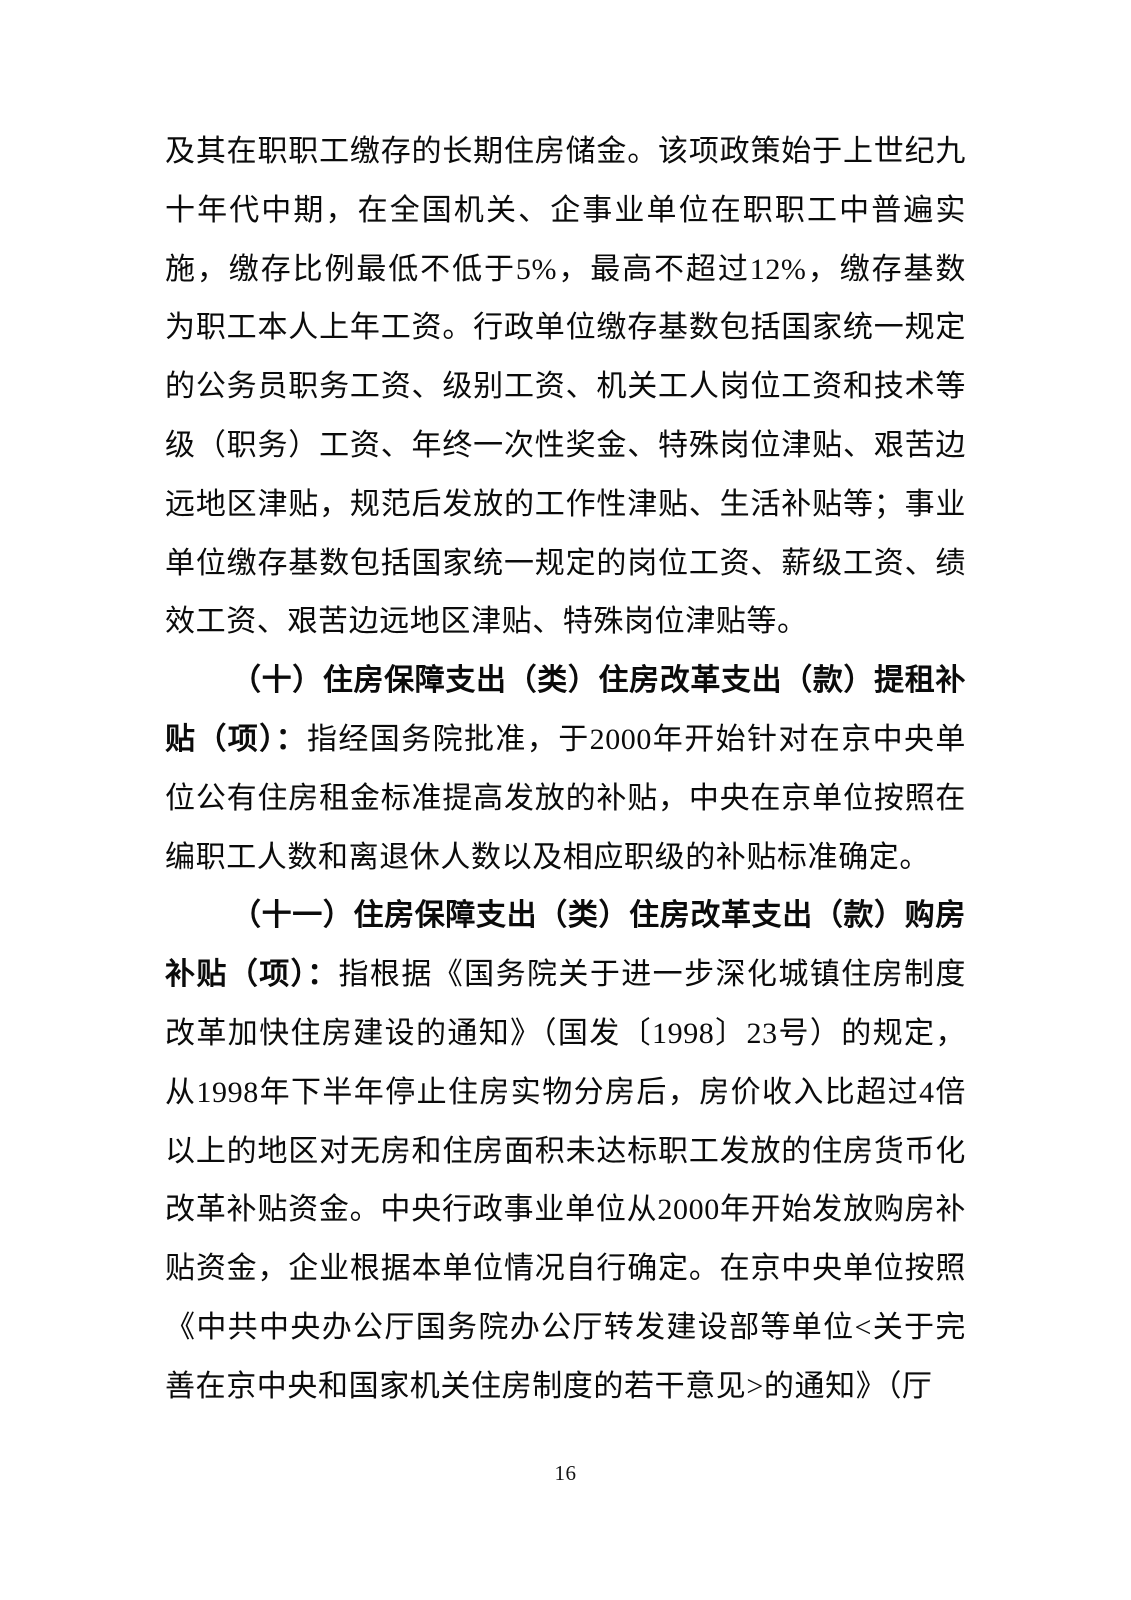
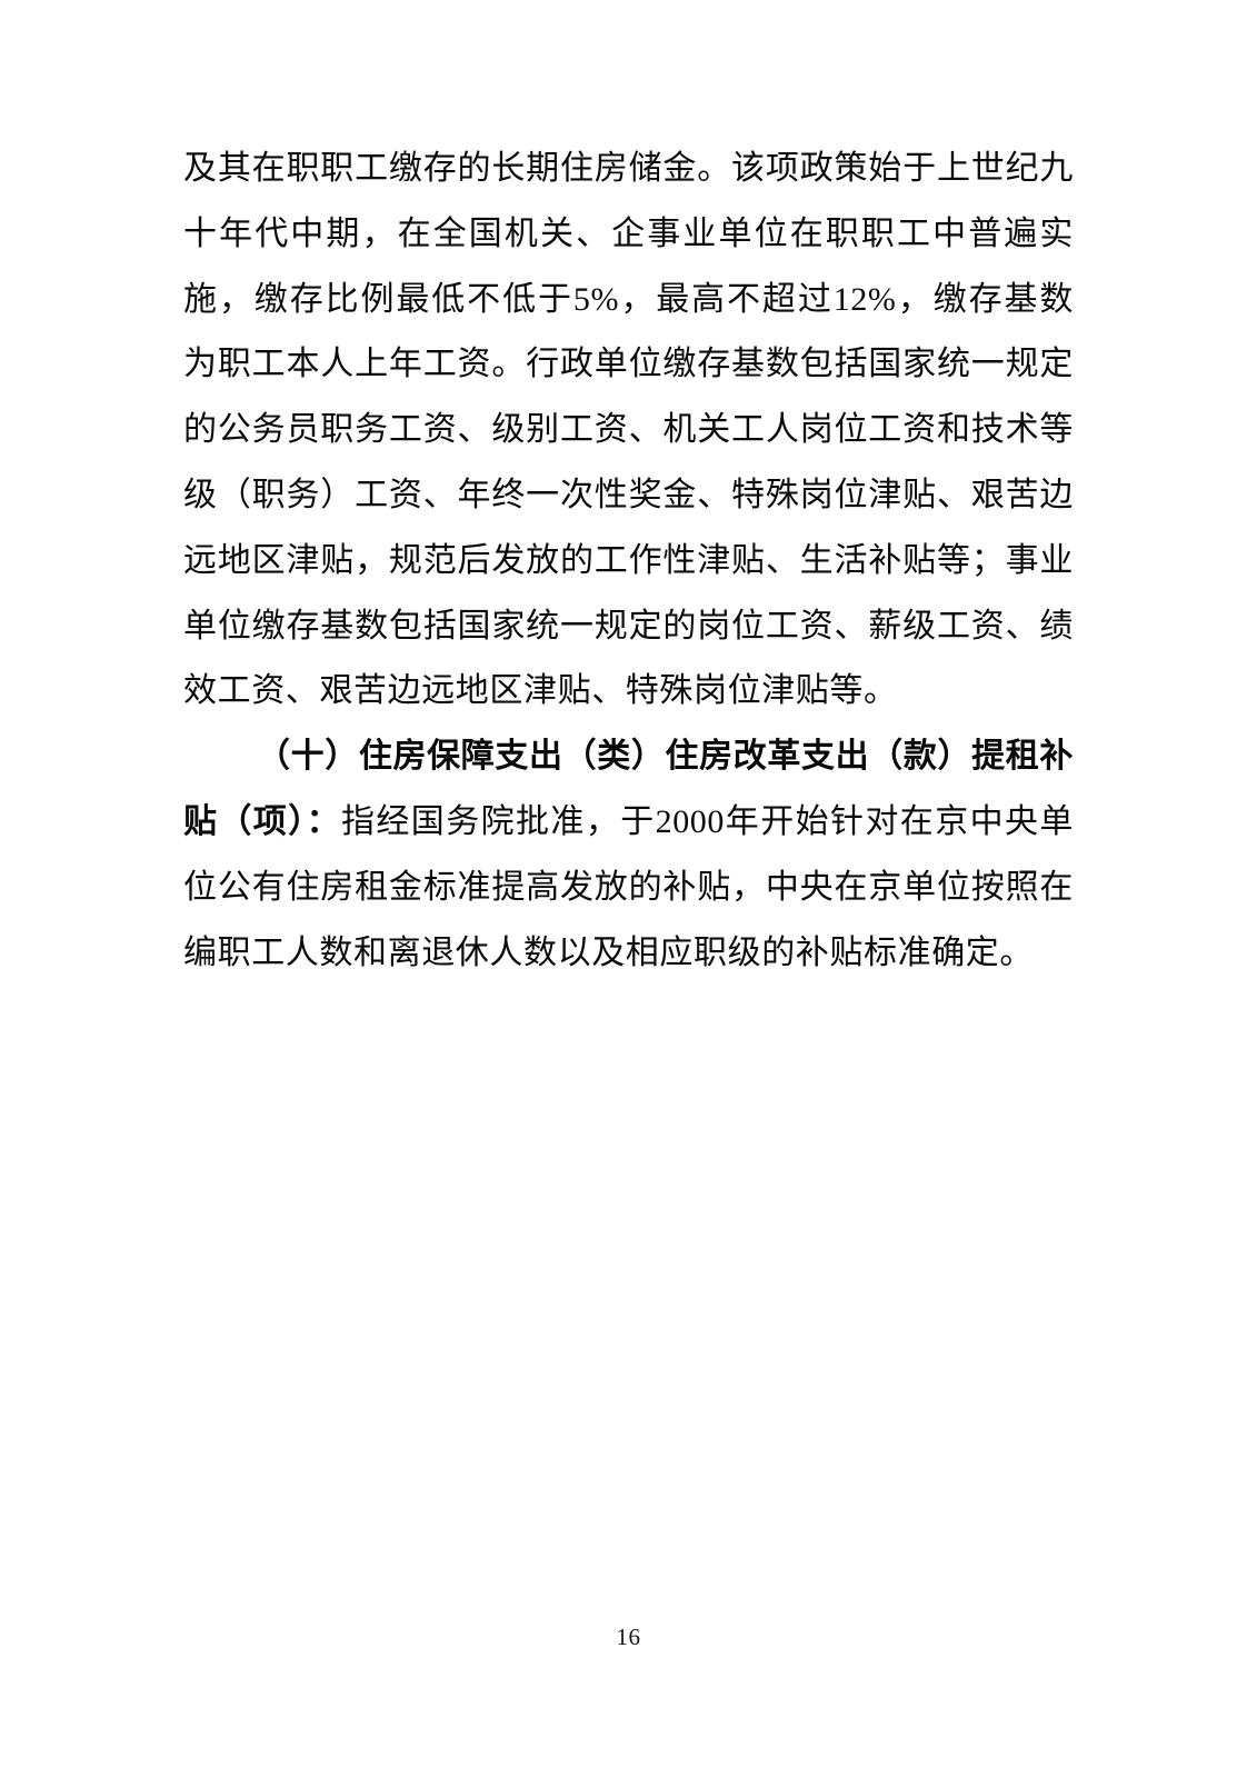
  及其在职职工缴存的长期住房储金。该项政策始于上世纪九十年代中期，在全国机关、企事业单位在职职工中普遍实施，缴存比例最低不低于5%，最高不超过12%，缴存基数为职工本人上年工资。行政单位缴存基数包括国家统一规定的公务员职务工资、级别工资、机关工人岗位工资和技术等级（职务）工资、年终一次性奖金、特殊岗位津贴、艰苦边远地区津贴，规范后发放的工作性津贴、生活补贴等；事业单位缴存基数包括国家统一规定的岗位工资、薪级工资、绩效工资、艰苦边远地区津贴、特殊岗位津贴等。
  （十）住房保障支出（类）住房改革支出（款）提租补贴（项）：指经国务院批准，于2000年开始针对在京中央单位公有住房租金标准提高发放的补贴，中央在京单位按照在编职工人数和离退休人数以及相应职级的补贴标准确定。
- （十一）住房保障支出（类）住房改革支出（款）购房补贴（项）：指根据《国务院关于进一步深化城镇住房制度改革加快住房建设的通知》（国发〔1998〕23号）的规定，从1998年下半年停止住房实物分房后，房价收入比超过4倍以上的地区对无房和住房面积未达标职工发放的住房货币化改革补贴资金。中央行政事业单位从2000年开始发放购房补贴资金，企业根据本单位情况自行确定。在京中央单位按照《中共中央办公厅国务院办公厅转发建设部等单位<关于完善在京中央和国家机关住房制度的若干意见>的通知》（厅
  16
